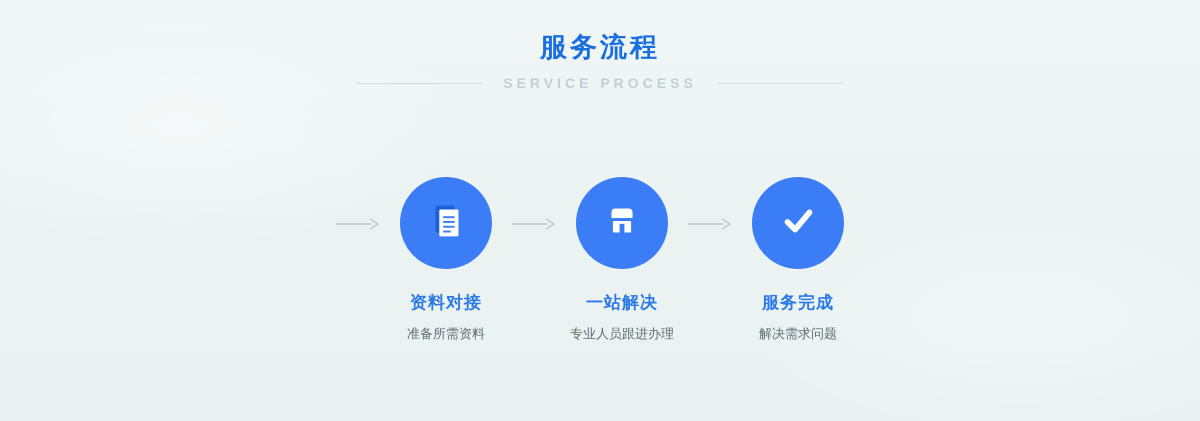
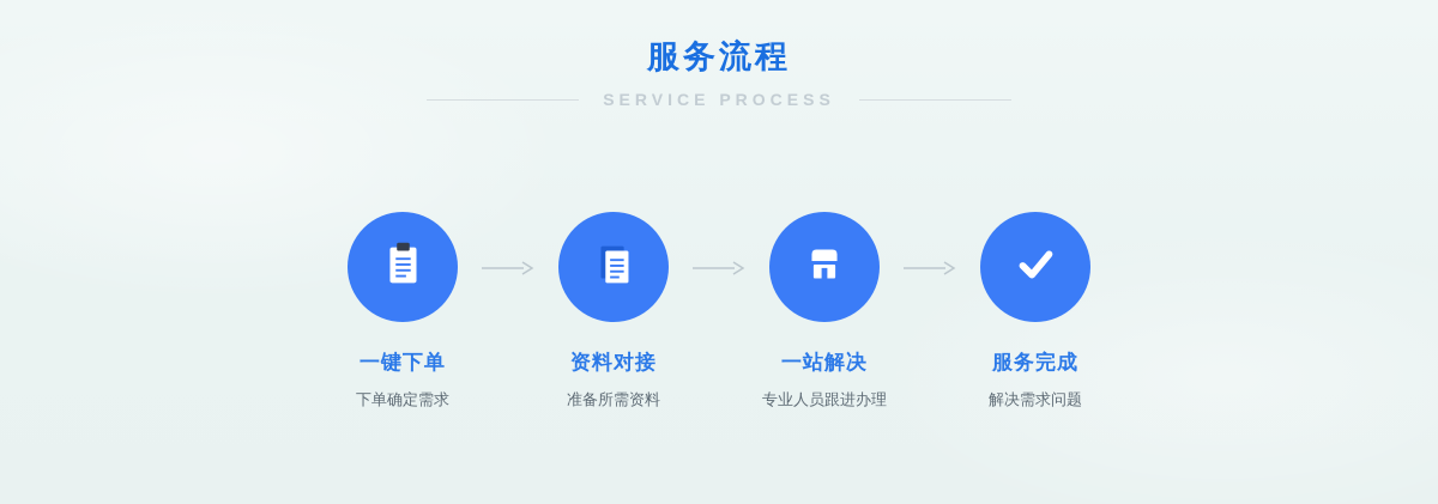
  服务流程
  SERVICE PROCESS
+ 一键下单
+ 下单确定需求
  资料对接
  准备所需资料
  一站解决
  专业人员跟进办理
  服务完成
  解决需求问题
